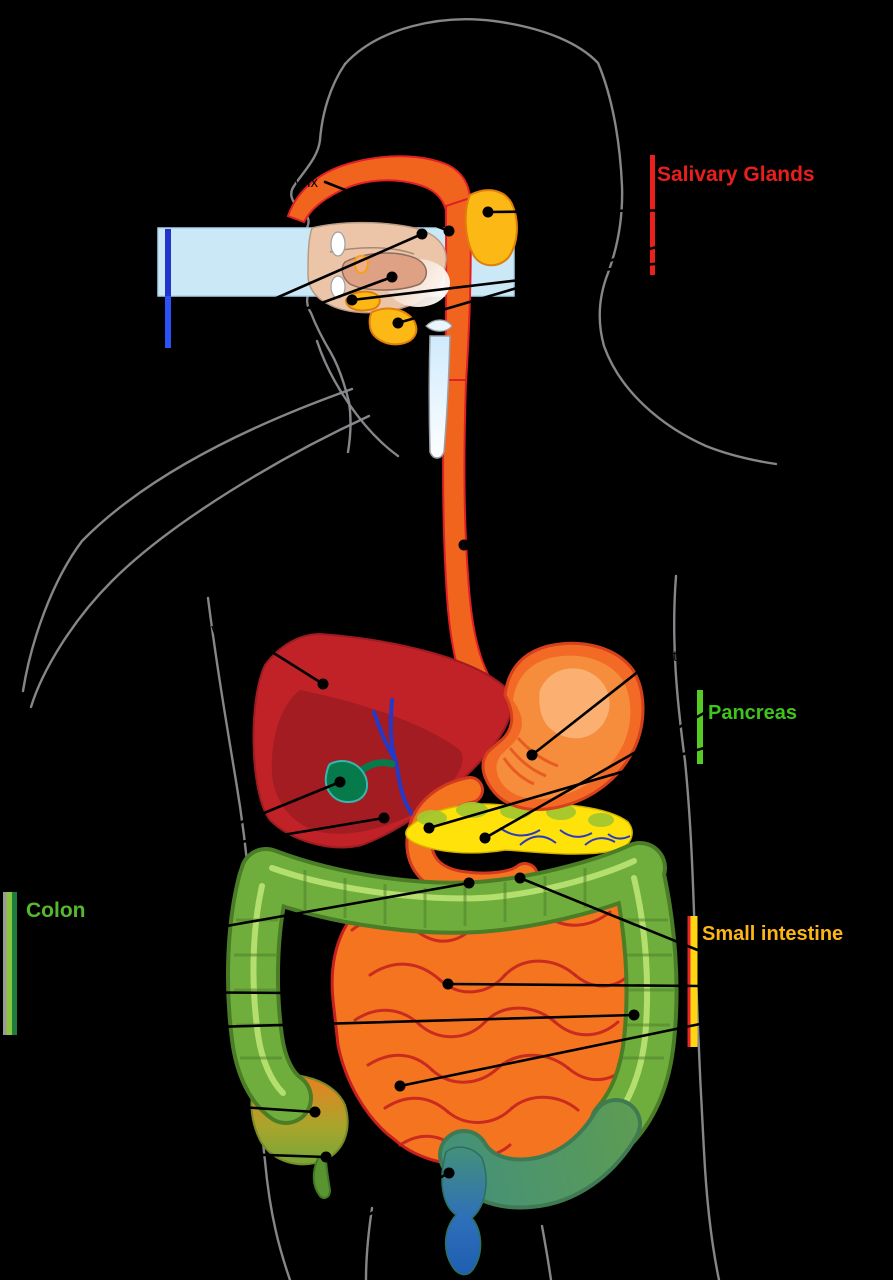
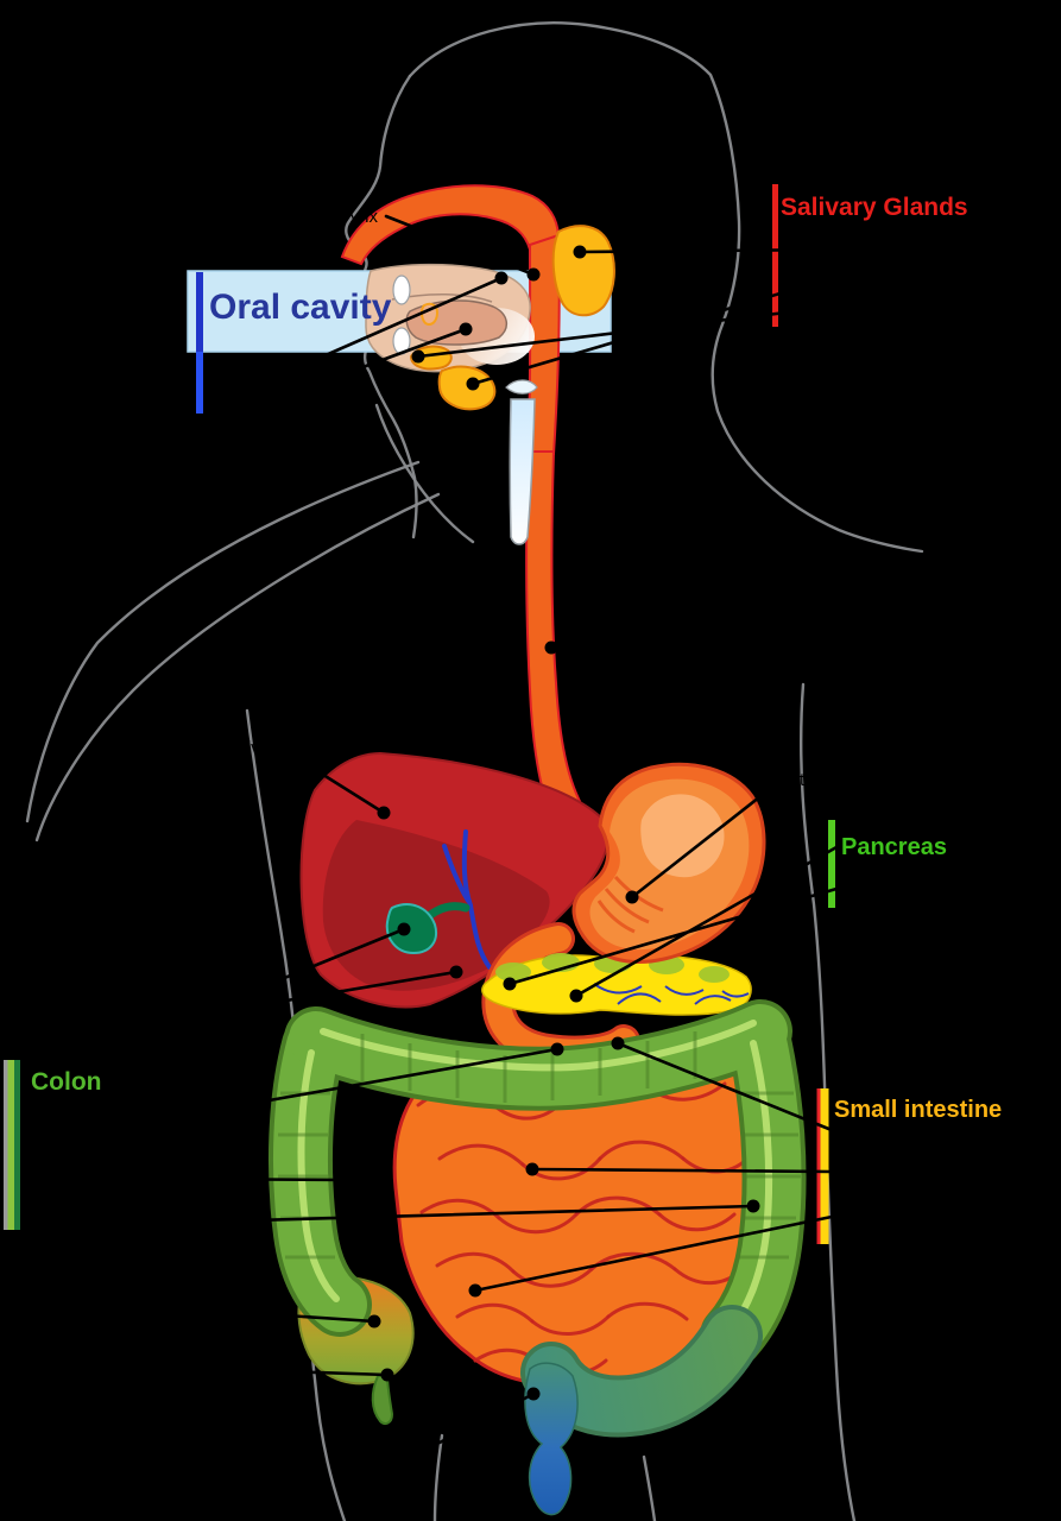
+ Oral cavity
  Salivary Glands
  Pancreas
  Small intestine
  Colon
  Uvula
  Pharynx
  Liver
  Stomach
